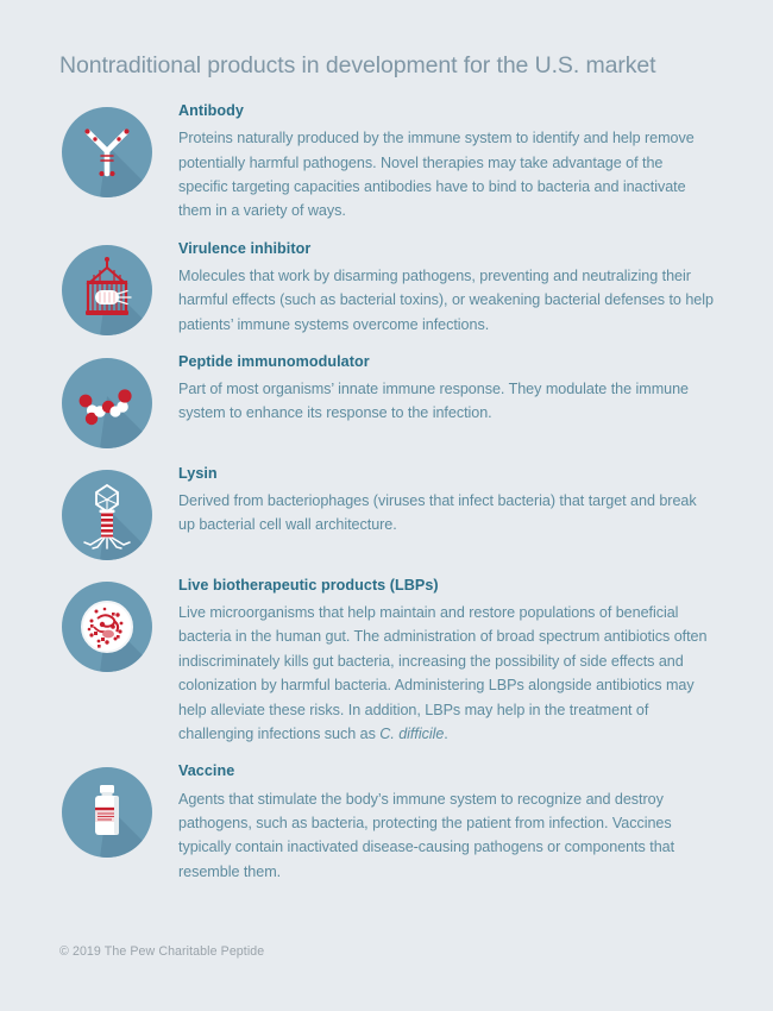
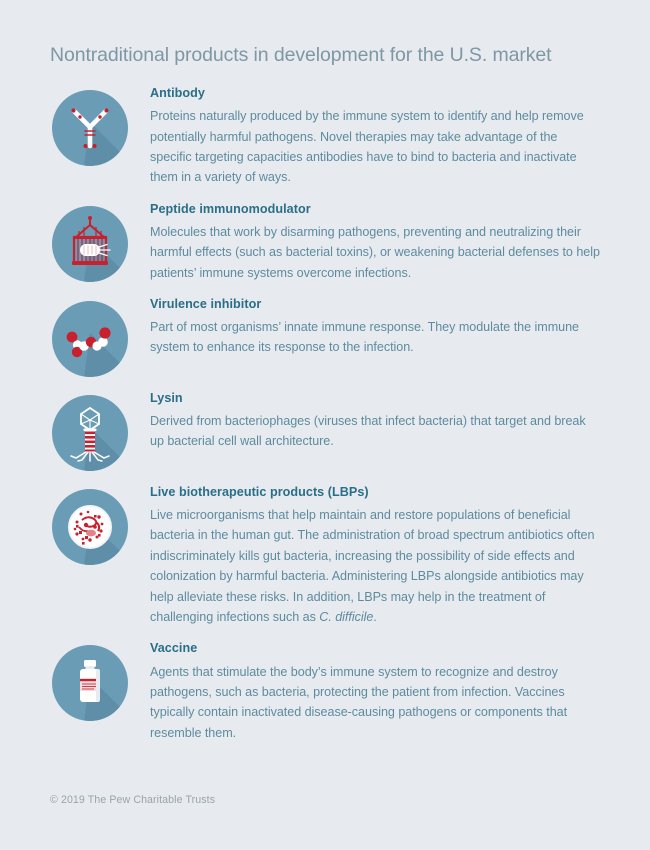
  Nontraditional products in development for the U.S. market
  Antibody
  Proteins naturally produced by the immune system to identify and help remove potentially harmful pathogens. Novel therapies may take advantage of the specific targeting capacities antibodies have to bind to bacteria and inactivate them in a variety of ways.
- Virulence inhibitor
+ Peptide immunomodulator
  Molecules that work by disarming pathogens, preventing and neutralizing their harmful effects (such as bacterial toxins), or weakening bacterial defenses to help patients’ immune systems overcome infections.
- Peptide immunomodulator
+ Virulence inhibitor
  Part of most organisms’ innate immune response. They modulate the immune system to enhance its response to the infection.
  Lysin
  Derived from bacteriophages (viruses that infect bacteria) that target and break up bacterial cell wall architecture.
  Live biotherapeutic products (LBPs)
  Live microorganisms that help maintain and restore populations of beneficial bacteria in the human gut. The administration of broad spectrum antibiotics often indiscriminately kills gut bacteria, increasing the possibility of side effects and colonization by harmful bacteria. Administering LBPs alongside antibiotics may help alleviate these risks. In addition, LBPs may help in the treatment of challenging infections such as C. difficile.
  Vaccine
  Agents that stimulate the body’s immune system to recognize and destroy pathogens, such as bacteria, protecting the patient from infection. Vaccines typically contain inactivated disease-causing pathogens or components that resemble them.
- © 2019 The Pew Charitable Peptide
+ © 2019 The Pew Charitable Trusts
